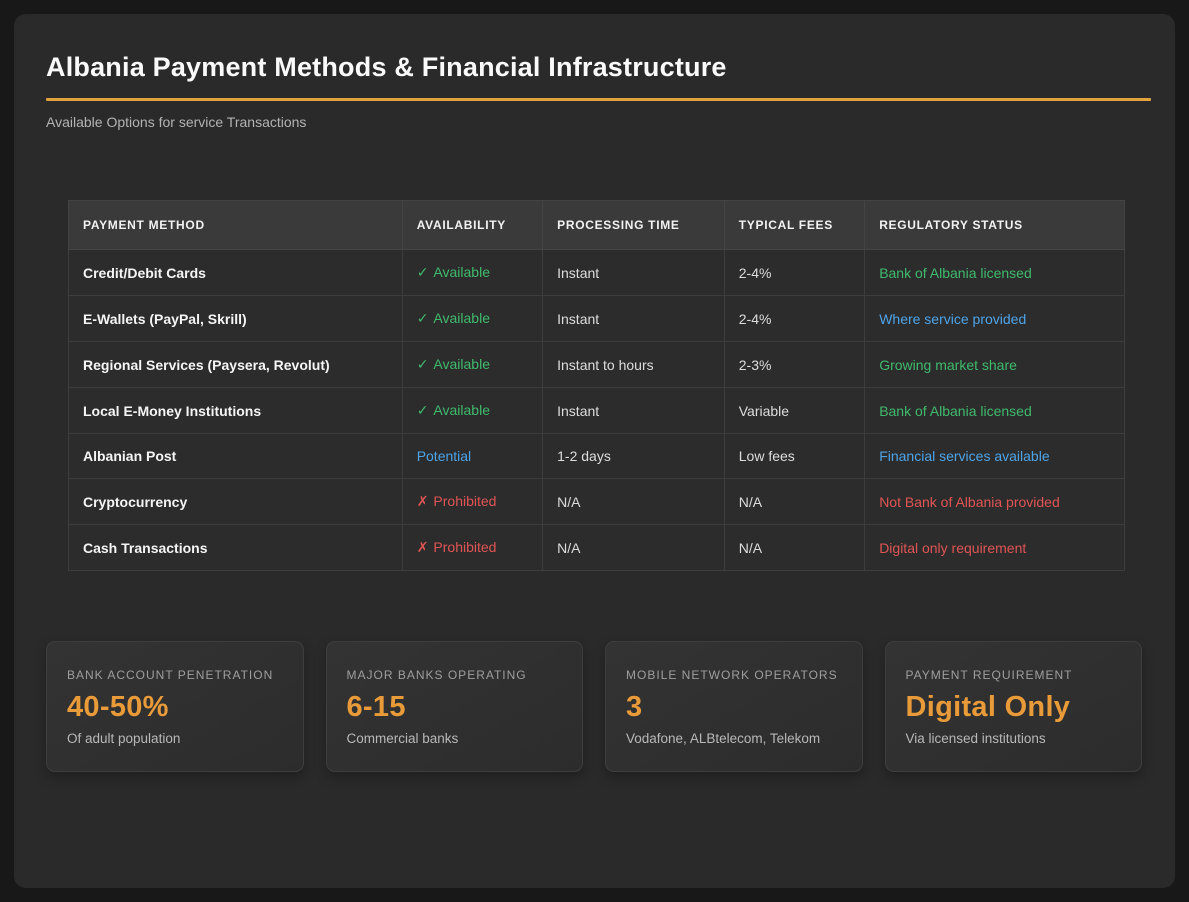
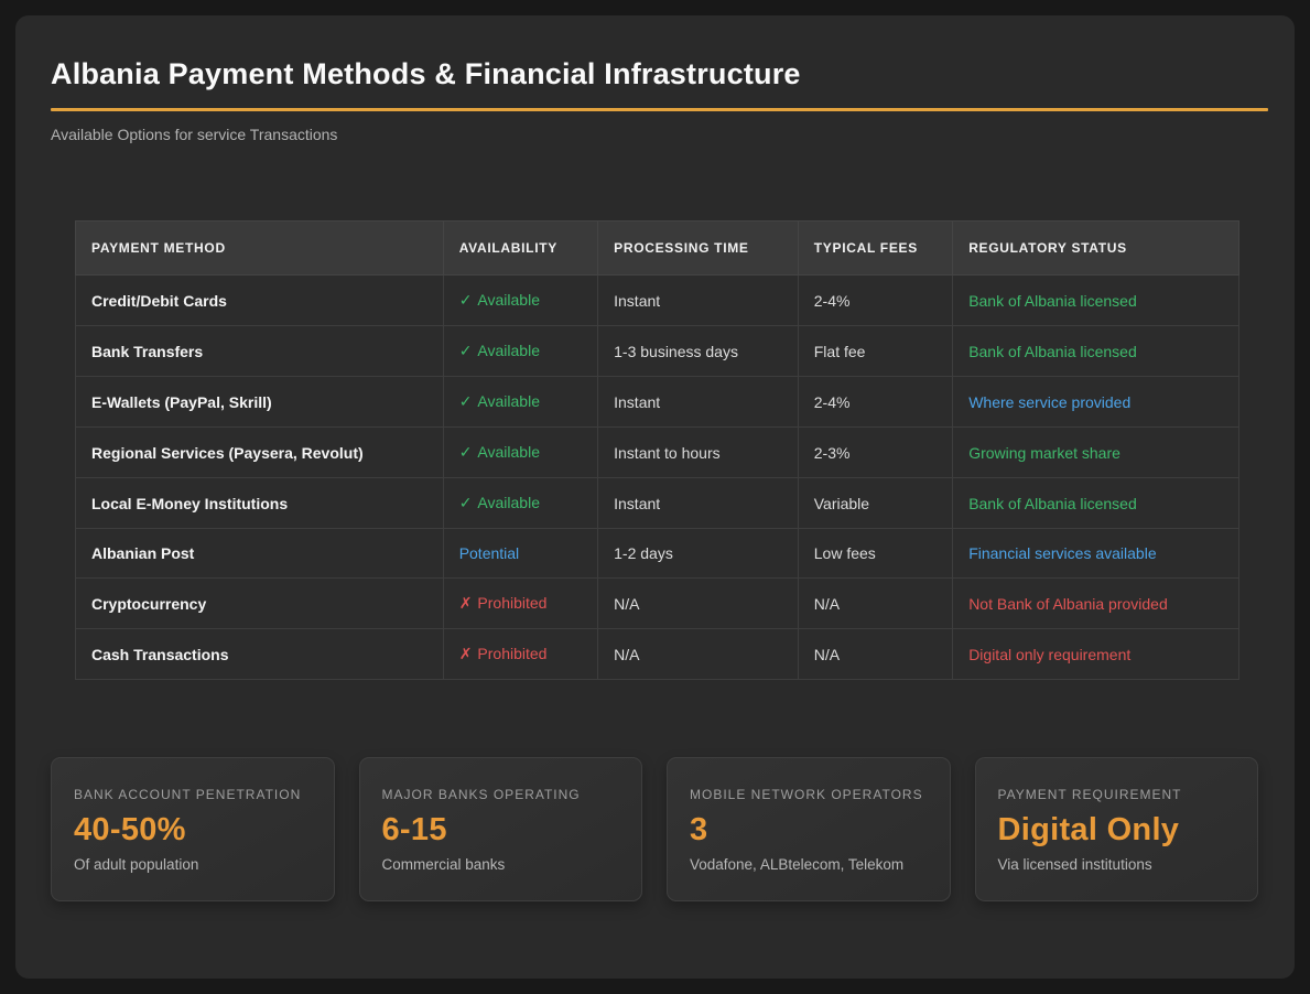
  Albania Payment Methods & Financial Infrastructure
  Available Options for service Transactions
  PAYMENT METHOD	AVAILABILITY	PROCESSING TIME	TYPICAL FEES	REGULATORY STATUS
  Credit/Debit Cards	✓ Available	Instant	2-4%	Bank of Albania licensed
+ Bank Transfers	✓ Available	1-3 business days	Flat fee	Bank of Albania licensed
  E-Wallets (PayPal, Skrill)	✓ Available	Instant	2-4%	Where service provided
  Regional Services (Paysera, Revolut)	✓ Available	Instant to hours	2-3%	Growing market share
  Local E-Money Institutions	✓ Available	Instant	Variable	Bank of Albania licensed
  Albanian Post	Potential	1-2 days	Low fees	Financial services available
  Cryptocurrency	✗ Prohibited	N/A	N/A	Not Bank of Albania provided
  Cash Transactions	✗ Prohibited	N/A	N/A	Digital only requirement
  BANK ACCOUNT PENETRATION
  40-50%
  Of adult population
  MAJOR BANKS OPERATING
  6-15
  Commercial banks
  MOBILE NETWORK OPERATORS
  3
  Vodafone, ALBtelecom, Telekom
  PAYMENT REQUIREMENT
  Digital Only
  Via licensed institutions
